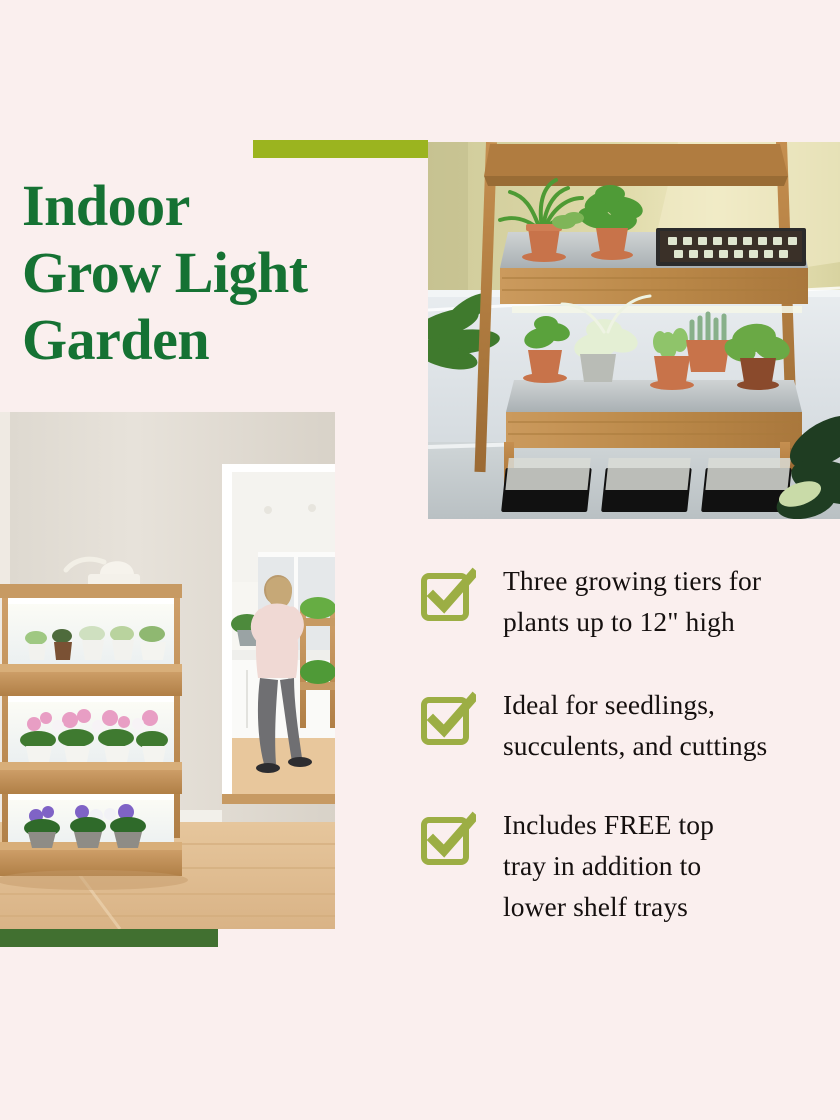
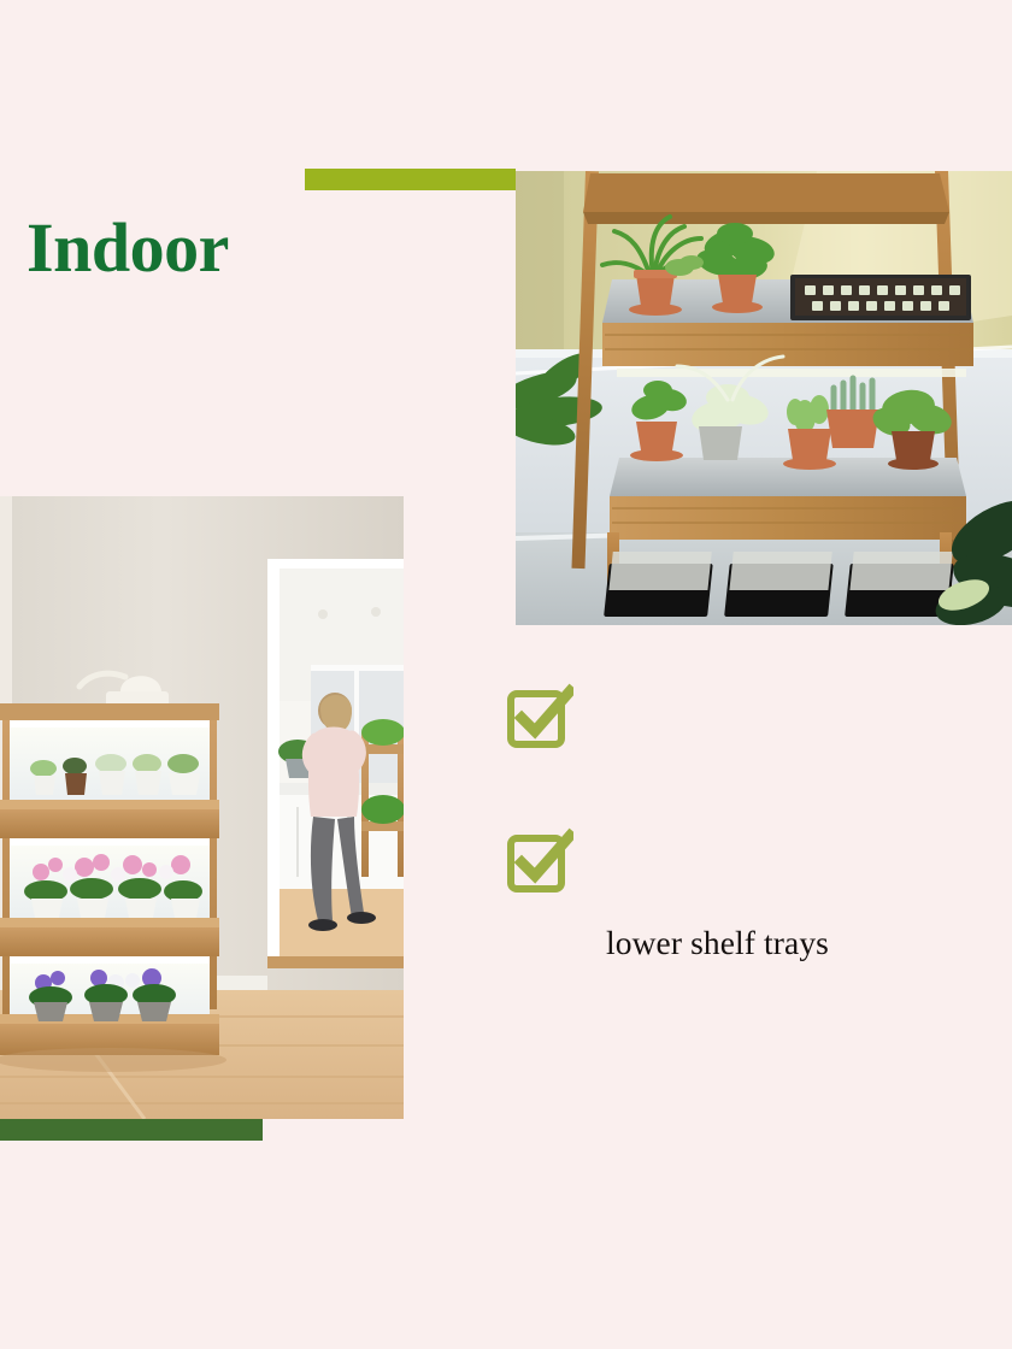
  Indoor
- Grow Light
- Garden
- Three growing tiers for
- plants up to 12" high
- Ideal for seedlings,
- succulents, and cuttings
- Includes FREE top
- tray in addition to
  lower shelf trays
